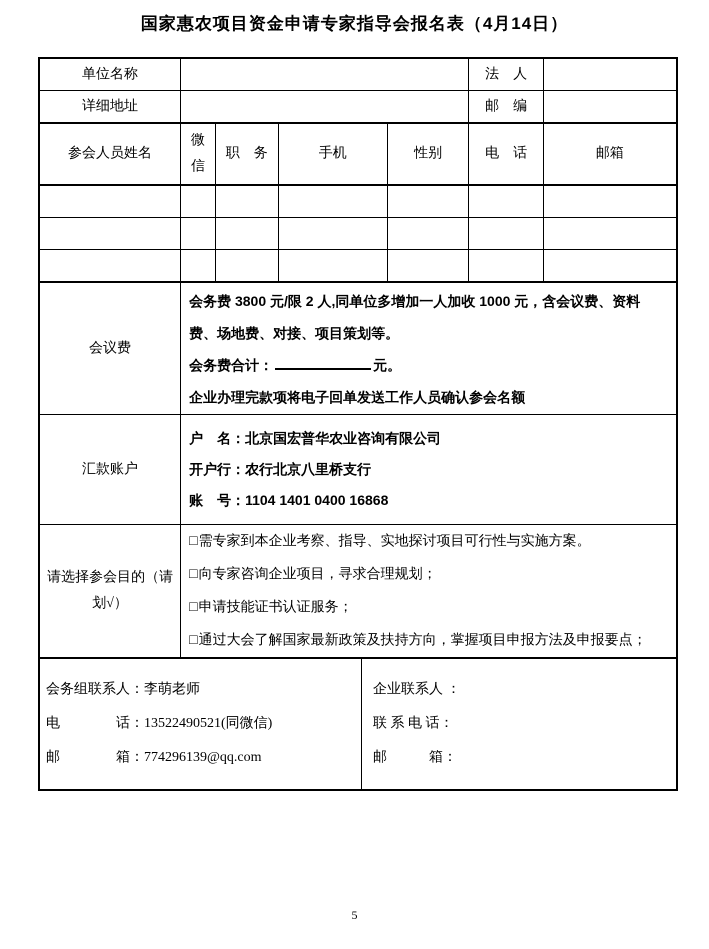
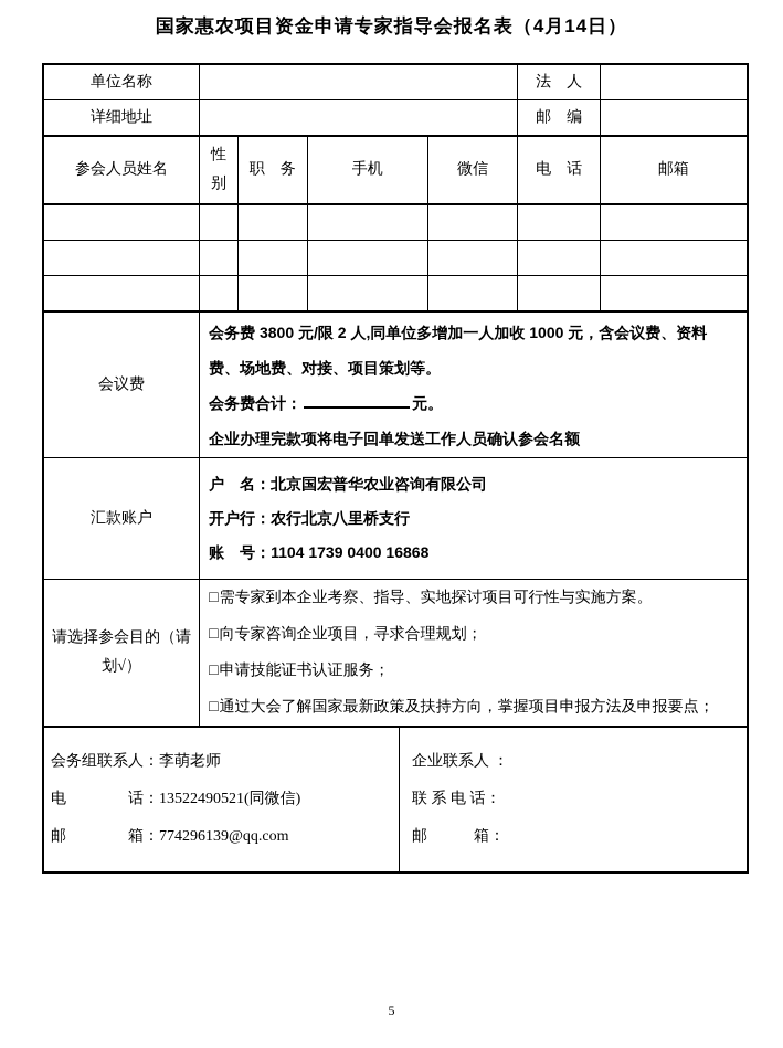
  国家惠农项目资金申请专家指导会报名表（4月14日）
  单位名称
  法 人
  详细地址
  邮 编
  参会人员姓名
- 微信
+ 性别
  职 务
  手机
- 性别
+ 微信
  电 话
  邮箱
  会议费
  会务费 3800 元/限 2 人,同单位多增加一人加收 1000 元，含会议费、资料费、场地费、对接、项目策划等。
  会务费合计： 元。
  企业办理完款项将电子回单发送工作人员确认参会名额
  汇款账户
  户 名：北京国宏普华农业咨询有限公司
  开户行：农行北京八里桥支行
- 账 号：1104 1401 0400 16868
+ 账 号：1104 1739 0400 16868
  请选择参会目的（请划√）
  □需专家到本企业考察、指导、实地探讨项目可行性与实施方案。
  □向专家咨询企业项目，寻求合理规划；
  □申请技能证书认证服务；
  □通过大会了解国家最新政策及扶持方向，掌握项目申报方法及申报要点；
  会务组联系人：李萌老师
  电 话：13522490521(同微信)
  邮 箱：774296139@qq.com
  企业联系人 ：
  联 系 电 话：
  邮 箱：
  5
